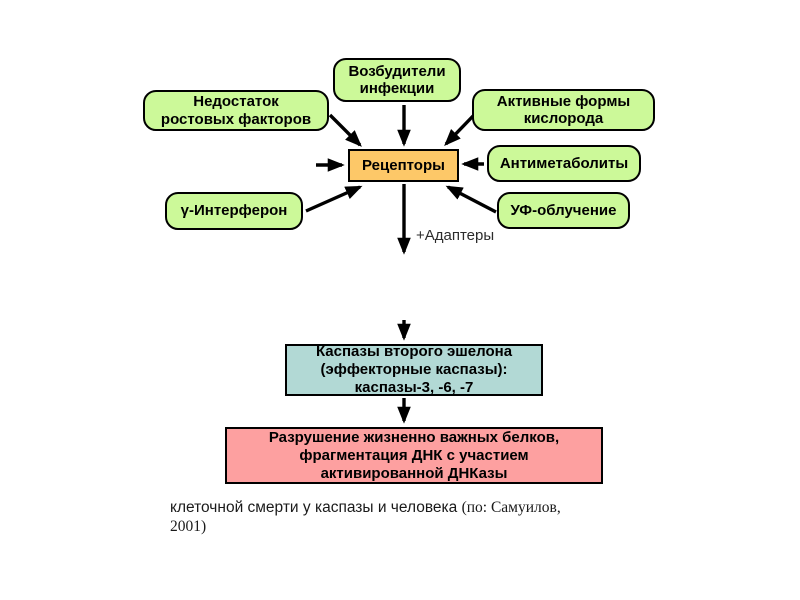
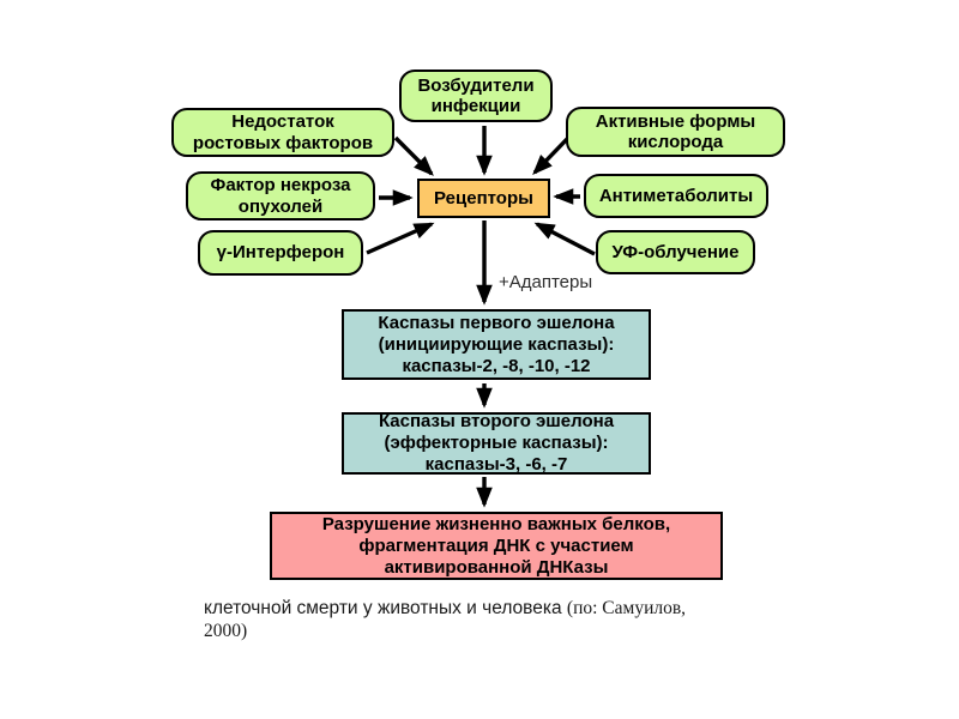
  Возбудители
  инфекции
  Недостаток
  ростовых факторов
  Активные формы
  кислорода
+ Фактор некроза
+ опухолей
  Рецепторы
  Антиметаболиты
  γ-Интерферон
  УФ-облучение
  +Адаптеры
+ Каспазы первого эшелона
+ (инициирующие каспазы):
+ каспазы-2, -8, -10, -12
  Каспазы второго эшелона
  (эффекторные каспазы):
  каспазы-3, -6, -7
  Разрушение жизненно важных белков,
  фрагментация ДНК с участием
  активированной ДНКазы
- клеточной смерти у каспазы и человека (по: Самуилов,
+ клеточной смерти у животных и человека (по: Самуилов,
- 2001)
+ 2000)
